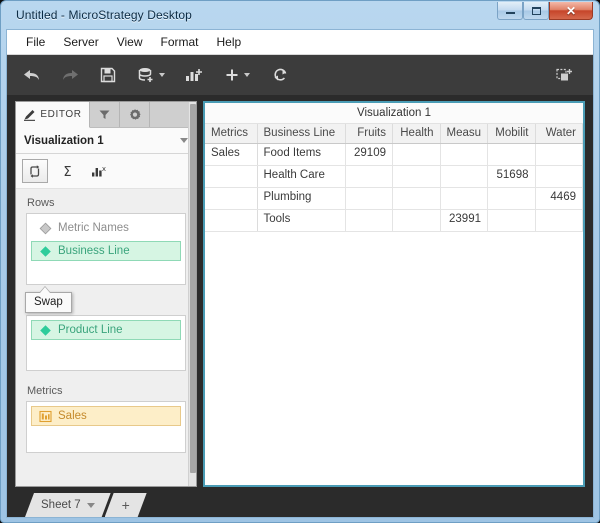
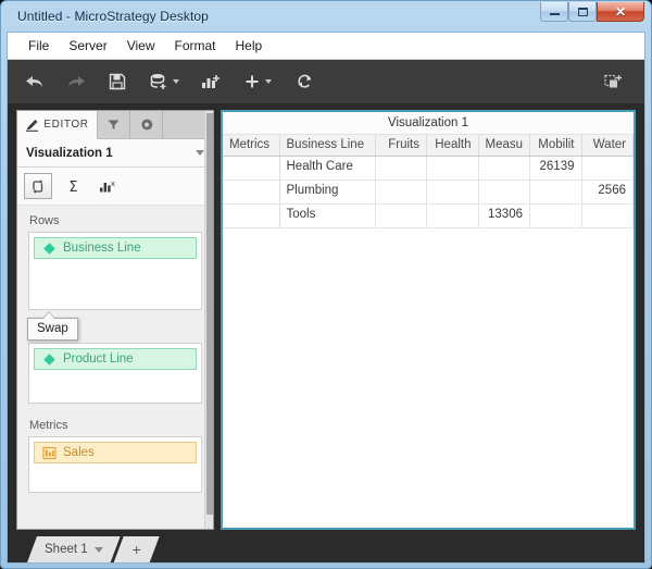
  Untitled - MicroStrategy Desktop
  ✕
  File
  Server
  View
  Format
  Help
  EDITOR
  Visualization 1
  Σ
  x
  Rows
- Metric Names
  Business Line
  Product Line
  Metrics
  Sales
  Swap
  Visualization 1
  Metrics	Business Line	Fruits	Health	Measu	Mobilit	Water
- Sales	Food Items	29109
- 	Health Care				51698
+ 	Health Care				26139
- 	Plumbing					4469
+ 	Plumbing					2566
- 	Tools			23991
+ 	Tools			13306
- Sheet 7
+ Sheet 1
  +
